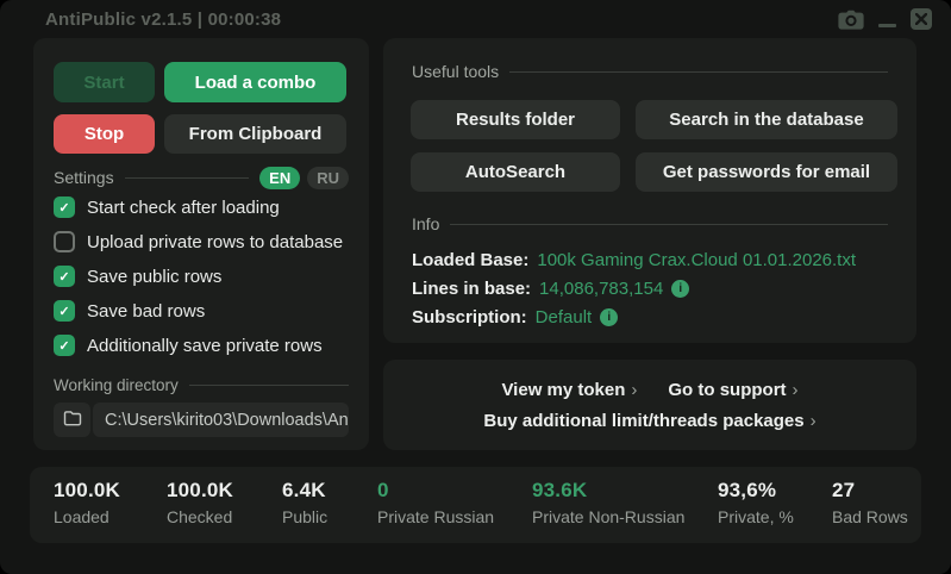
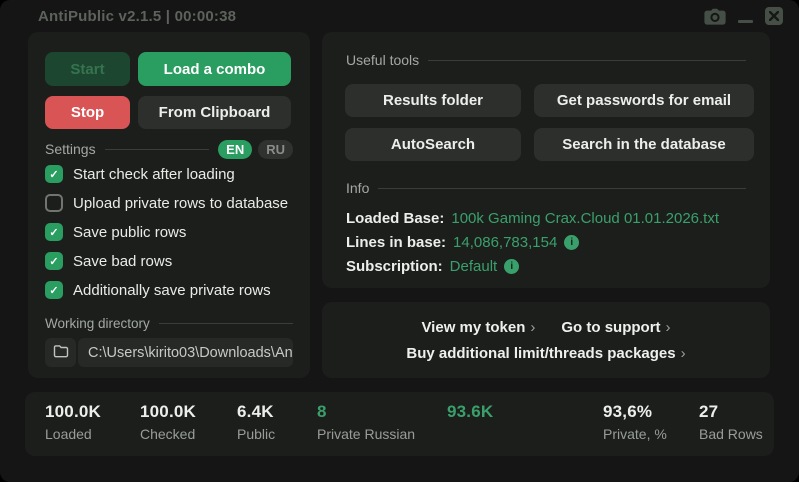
  AntiPublic v2.1.5 | 00:00:38
  Start
  Load a combo
  Stop
  From Clipboard
  Settings
  EN
  RU
  ✓
  Start check after loading
  Upload private rows to database
  ✓
  Save public rows
  ✓
  Save bad rows
  ✓
  Additionally save private rows
  Working directory
  C:\Users\kirito03\Downloads\An
  Useful tools
  Results folder
- Search in the database
+ Get passwords for email
  AutoSearch
- Get passwords for email
+ Search in the database
  Info
  Loaded Base:
  100k Gaming Crax.Cloud 01.01.2026.txt
  Lines in base:
  14,086,783,154
  i
  Subscription:
  Default
  i
  View my token ›
  Go to support ›
  Buy additional limit/threads packages ›
  100.0K
  Loaded
  100.0K
  Checked
  6.4K
  Public
- 0
+ 8
  Private Russian
  93.6K
- Private Non-Russian
  93,6%
  Private, %
  27
  Bad Rows
